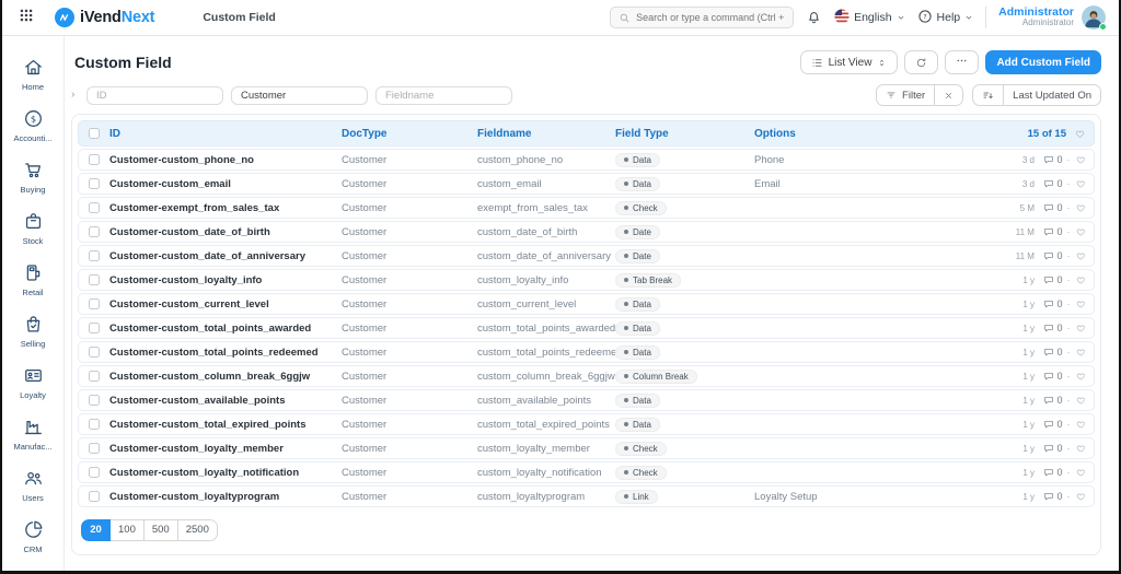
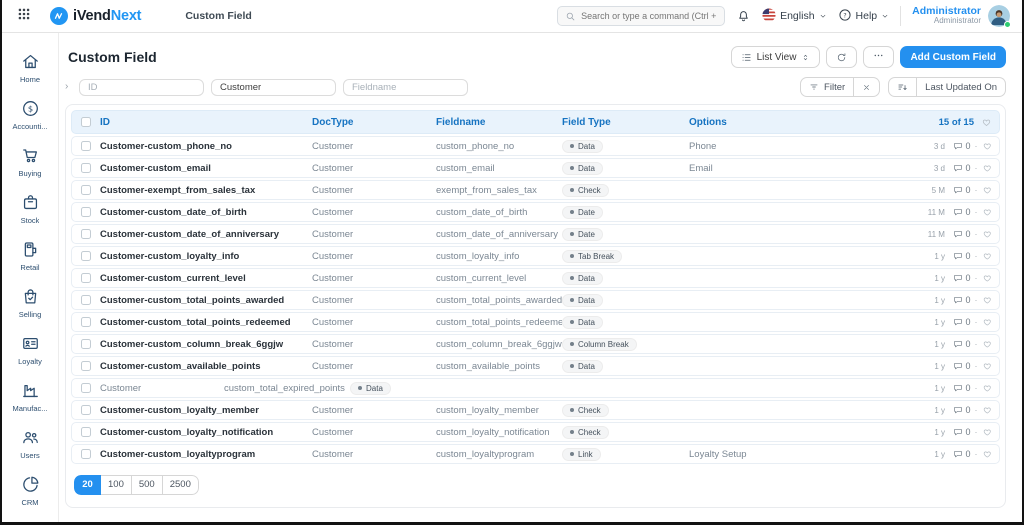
  iVendNext
  Custom Field
  Search or type a command (Ctrl +
  English
  Help
  Administrator
  Administrator
  Home
  $
  Accounti...
  Buying
  Stock
  Retail
  Selling
  Loyalty
  Manufac...
  Users
  CRM
  Custom Field
  List View
  Add Custom Field
  ›
  ID
  Customer
  Fieldname
  Filter
  Last Updated On
  ID
  DocType
  Fieldname
  Field Type
  Options
  15 of 15
  Customer-custom_phone_no
  Customer
  custom_phone_no
  Data
  Phone
  3 d
  0
  ·
  Customer-custom_email
  Customer
  custom_email
  Data
  Email
  3 d
  0
  ·
  Customer-exempt_from_sales_tax
  Customer
  exempt_from_sales_tax
  Check
  5 M
  0
  ·
  Customer-custom_date_of_birth
  Customer
  custom_date_of_birth
  Date
  11 M
  0
  ·
  Customer-custom_date_of_anniversary
  Customer
  custom_date_of_anniversary
  Date
  11 M
  0
  ·
  Customer-custom_loyalty_info
  Customer
  custom_loyalty_info
  Tab Break
  1 y
  0
  ·
  Customer-custom_current_level
  Customer
  custom_current_level
  Data
  1 y
  0
  ·
  Customer-custom_total_points_awarded
  Customer
  custom_total_points_awarded
  Data
  1 y
  0
  ·
  Customer-custom_total_points_redeemed
  Customer
  custom_total_points_redeeme
  Data
  1 y
  0
  ·
  Customer-custom_column_break_6ggjw
  Customer
  custom_column_break_6ggjw
  Column Break
  1 y
  0
  ·
  Customer-custom_available_points
  Customer
  custom_available_points
  Data
  1 y
  0
  ·
- Customer-custom_total_expired_points
  Customer
  custom_total_expired_points
  Data
  1 y
  0
  ·
  Customer-custom_loyalty_member
  Customer
  custom_loyalty_member
  Check
  1 y
  0
  ·
  Customer-custom_loyalty_notification
  Customer
  custom_loyalty_notification
  Check
  1 y
  0
  ·
  Customer-custom_loyaltyprogram
  Customer
  custom_loyaltyprogram
  Link
  Loyalty Setup
  1 y
  0
  ·
  20
  100
  500
  2500
